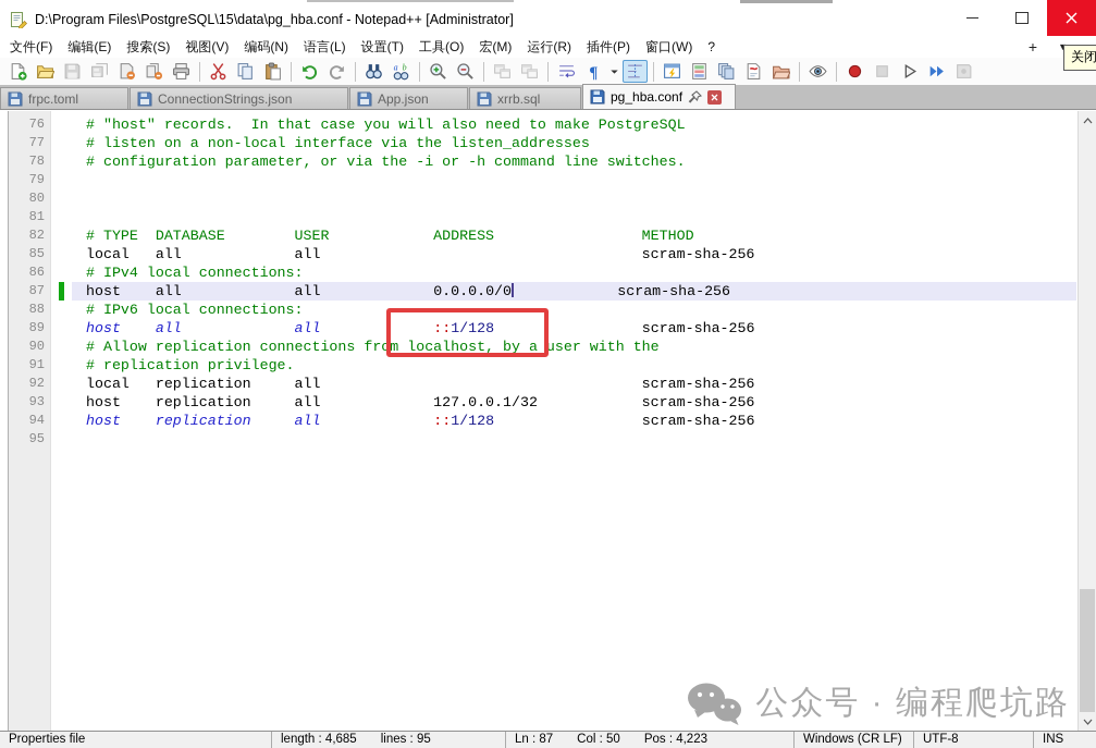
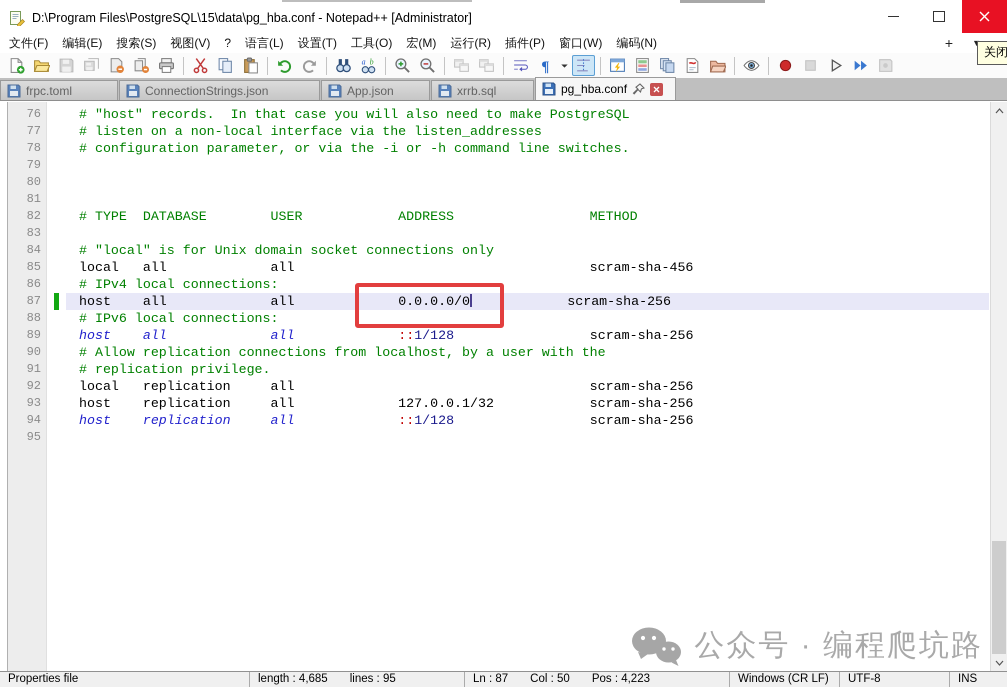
  D:\Program Files\PostgreSQL\15\data\pg_hba.conf - Notepad++ [Administrator]
  文件(F)
  编辑(E)
  搜索(S)
  视图(V)
- 编码(N)
+ ?
  语言(L)
  设置(T)
  工具(O)
  宏(M)
  运行(R)
  插件(P)
  窗口(W)
- ?
+ 编码(N)
  +
  关闭
  a
  b
  ¶
  frpc.toml
  ConnectionStrings.json
  App.json
  xrrb.sql
  pg_hba.conf
  76
  # "host" records. In that case you will also need to make PostgreSQL
  77
  # listen on a non-local interface via the listen_addresses
  78
  # configuration parameter, or via the -i or -h command line switches.
  79
  80
  81
  82
  # TYPE DATABASE USER ADDRESS METHOD
+ 83
+ 84
+ # "local" is for Unix domain socket connections only
  85
- local all all scram-sha-256
+ local all all scram-sha-456
  86
  # IPv4 local connections:
  87
  host all all 0.0.0.0/0 scram-sha-256
  88
  # IPv6 local connections:
  89
  host all all ::1/128 scram-sha-256
  90
  # Allow replication connections from localhost, by a user with the
  91
  # replication privilege.
  92
  local replication all scram-sha-256
  93
  host replication all 127.0.0.1/32 scram-sha-256
  94
  host replication all ::1/128 scram-sha-256
  95
  公众号 · 编程爬坑路
  Properties file
  length : 4,685 lines : 95
  Ln : 87 Col : 50 Pos : 4,223
  Windows (CR LF)
  UTF-8
  INS
